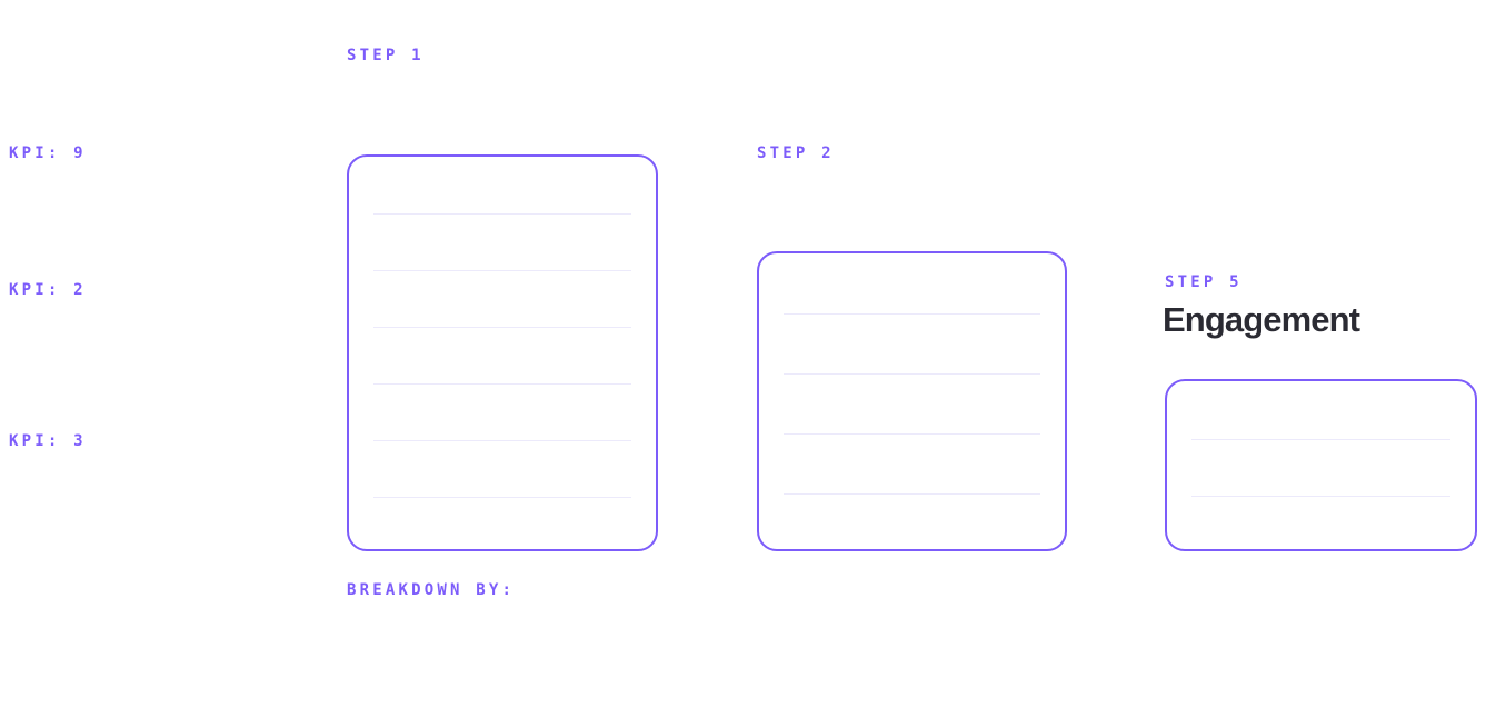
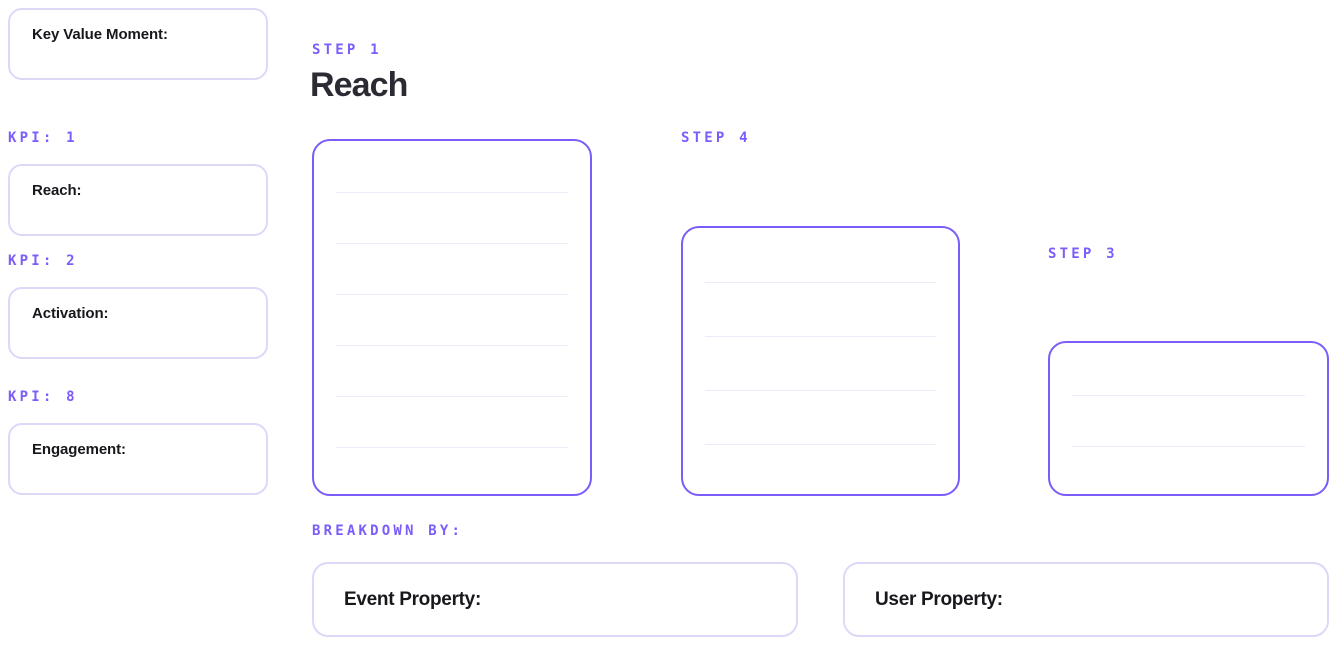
+ Key Value Moment:
- KPI: 9
+ KPI: 1
+ Reach:
  KPI: 2
+ Activation:
- KPI: 3
+ KPI: 8
+ Engagement:
  STEP 1
+ Reach
- STEP 2
+ STEP 4
- STEP 5
+ STEP 3
- Engagement
  BREAKDOWN BY:
+ Event Property:
+ User Property:
